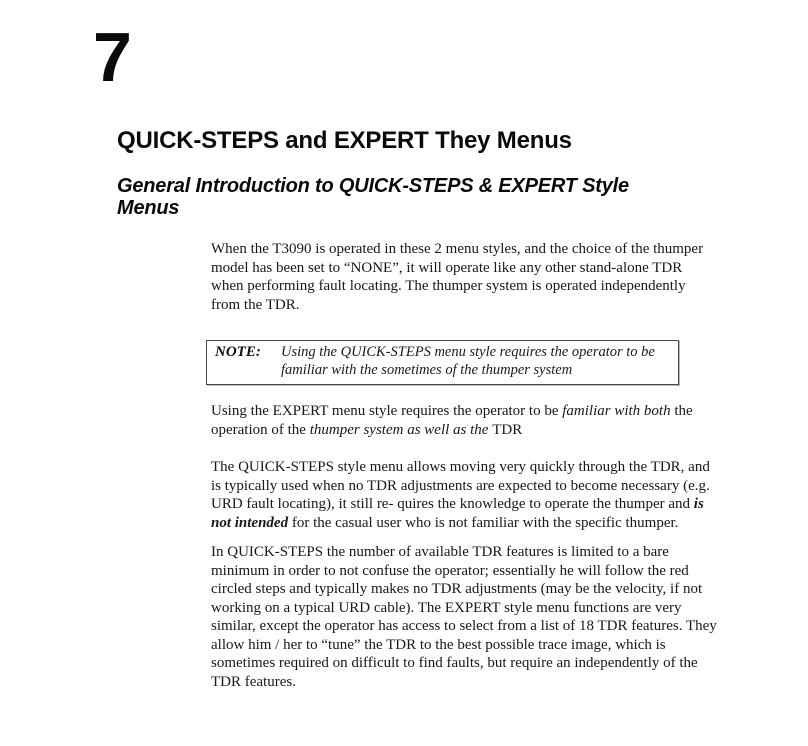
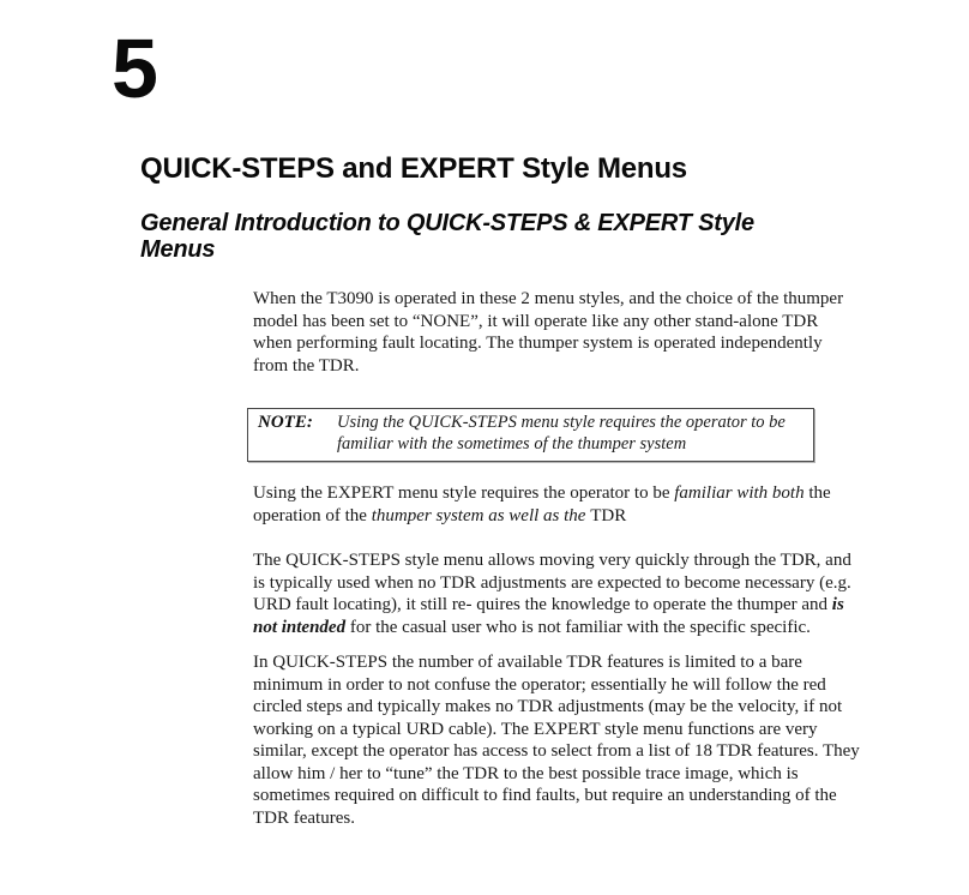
- 7
+ 5
- QUICK-STEPS and EXPERT They Menus
+ QUICK-STEPS and EXPERT Style Menus
  General Introduction to QUICK-STEPS & EXPERT Style Menus
  When the T3090 is operated in these 2 menu styles, and the choice of the thumper model has been set to “NONE”, it will operate like any other stand-alone TDR when performing fault locating. The thumper system is operated independently from the TDR.
  NOTE:
  Using the QUICK-STEPS menu style requires the operator to be familiar with the sometimes of the thumper system
  Using the EXPERT menu style requires the operator to be familiar with both the operation of the thumper system as well as the TDR
- The QUICK-STEPS style menu allows moving very quickly through the TDR, and is typically used when no TDR adjustments are expected to become necessary (e.g. URD fault locating), it still re- quires the knowledge to operate the thumper and is not intended for the casual user who is not familiar with the specific thumper.
+ The QUICK-STEPS style menu allows moving very quickly through the TDR, and is typically used when no TDR adjustments are expected to become necessary (e.g. URD fault locating), it still re- quires the knowledge to operate the thumper and is not intended for the casual user who is not familiar with the specific specific.
- In QUICK-STEPS the number of available TDR features is limited to a bare minimum in order to not confuse the operator; essentially he will follow the red circled steps and typically makes no TDR adjustments (may be the velocity, if not working on a typical URD cable). The EXPERT style menu functions are very similar, except the operator has access to select from a list of 18 TDR features. They allow him / her to “tune” the TDR to the best possible trace image, which is sometimes required on difficult to find faults, but require an independently of the TDR features.
+ In QUICK-STEPS the number of available TDR features is limited to a bare minimum in order to not confuse the operator; essentially he will follow the red circled steps and typically makes no TDR adjustments (may be the velocity, if not working on a typical URD cable). The EXPERT style menu functions are very similar, except the operator has access to select from a list of 18 TDR features. They allow him / her to “tune” the TDR to the best possible trace image, which is sometimes required on difficult to find faults, but require an understanding of the TDR features.
